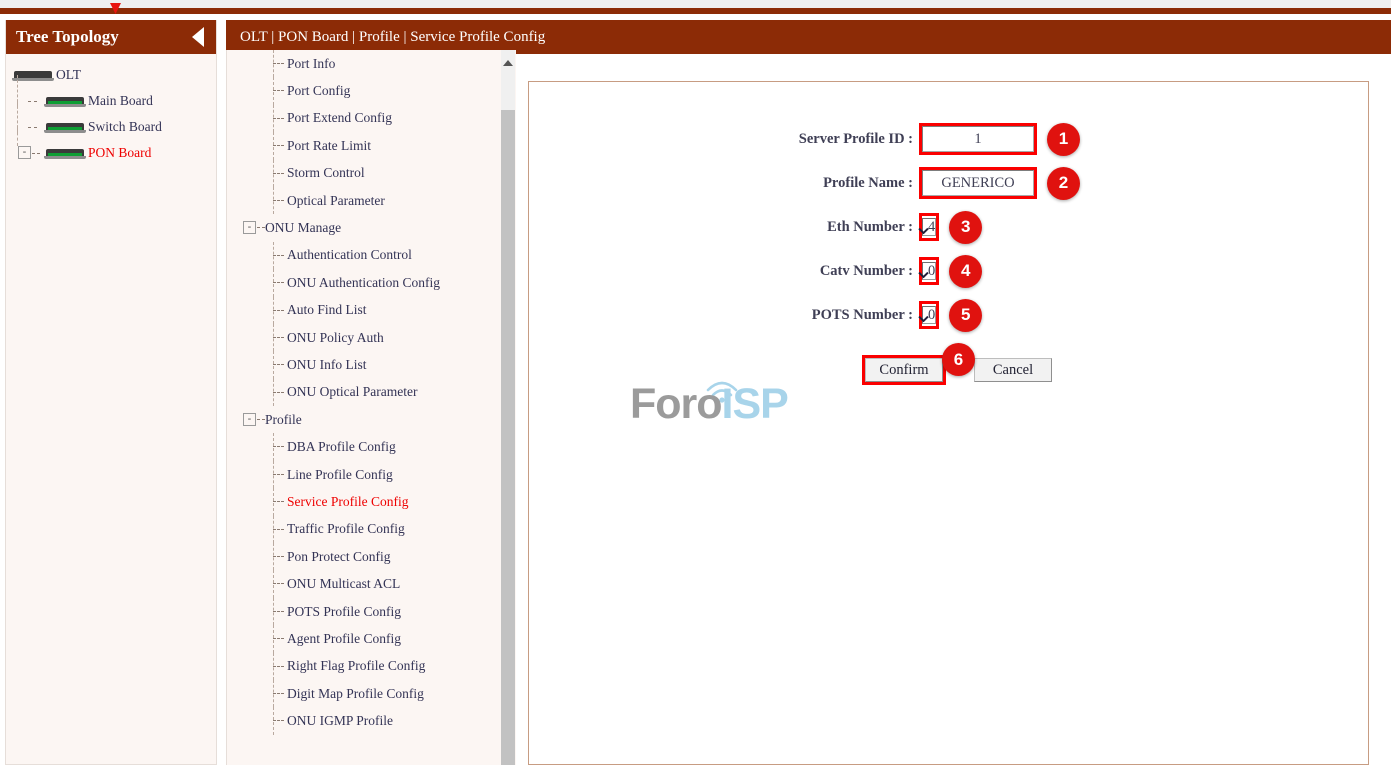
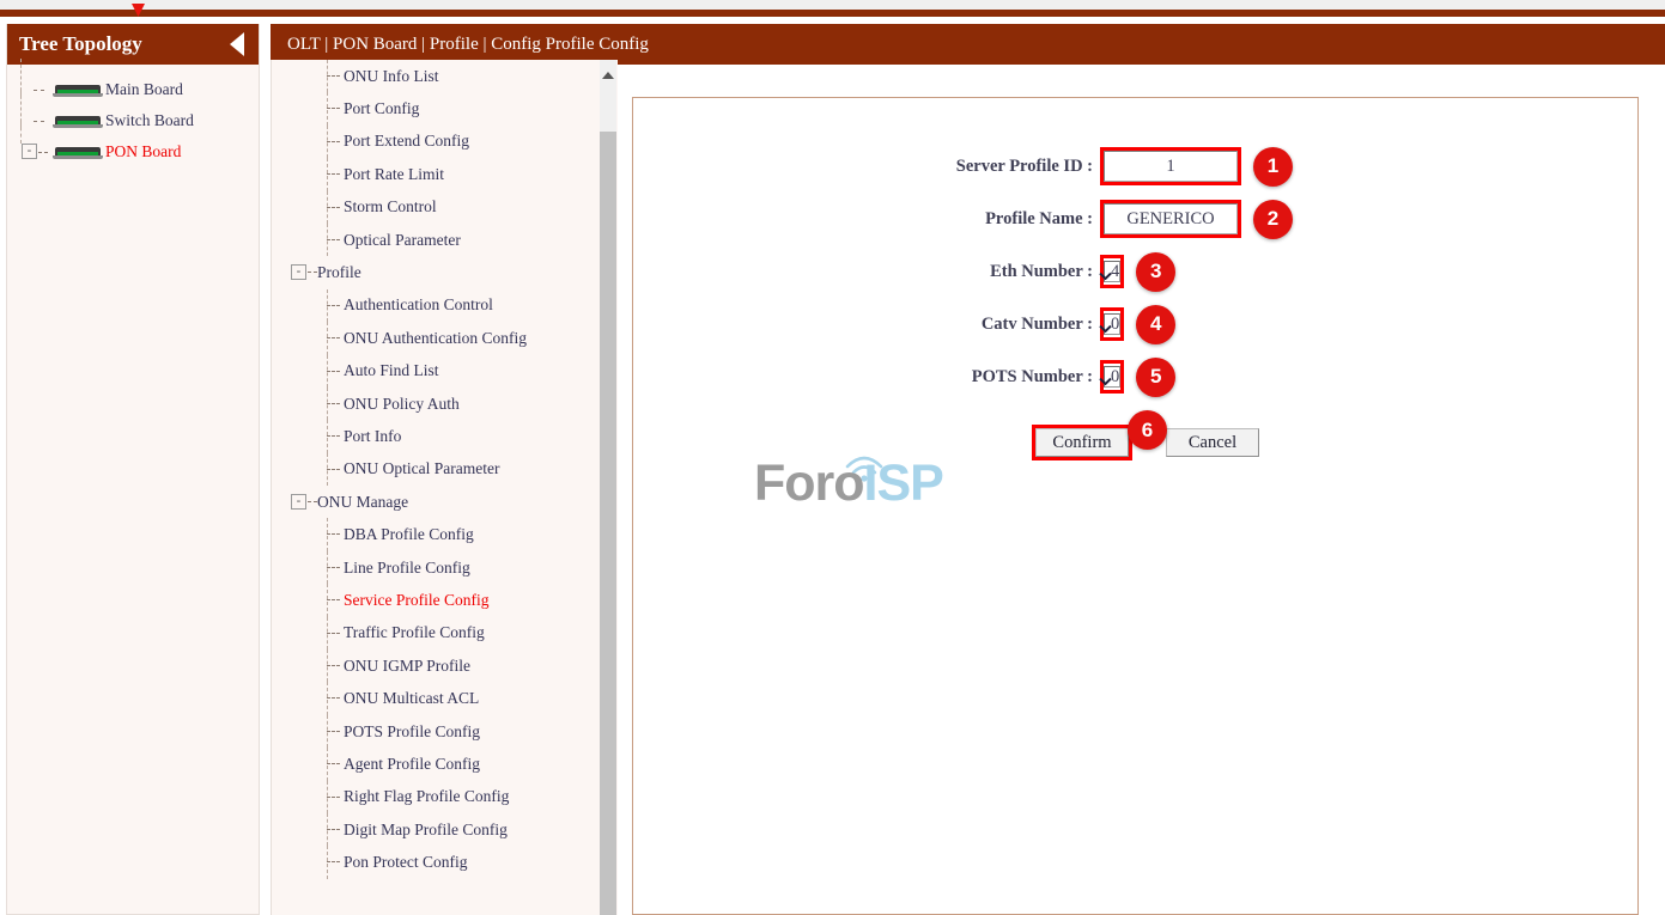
  Tree Topology
- OLT
  Main Board
  Switch Board
  -
  PON Board
- OLT | PON Board | Profile | Service Profile Config
+ OLT | PON Board | Profile | Config Profile Config
- Port Info
+ ONU Info List
  Port Config
  Port Extend Config
  Port Rate Limit
  Storm Control
  Optical Parameter
  -
- ONU Manage
+ Profile
  Authentication Control
  ONU Authentication Config
  Auto Find List
  ONU Policy Auth
- ONU Info List
+ Port Info
  ONU Optical Parameter
  -
- Profile
+ ONU Manage
  DBA Profile Config
  Line Profile Config
  Service Profile Config
  Traffic Profile Config
- Pon Protect Config
+ ONU IGMP Profile
  ONU Multicast ACL
  POTS Profile Config
  Agent Profile Config
  Right Flag Profile Config
  Digit Map Profile Config
- ONU IGMP Profile
+ Pon Protect Config
  ForoISP
  Server Profile ID :
  1
  1
  Profile Name :
  GENERICO
  2
  Eth Number :
  4
  3
  Catv Number :
  0
  4
  POTS Number :
  0
  5
  Confirm Cancel
  6
